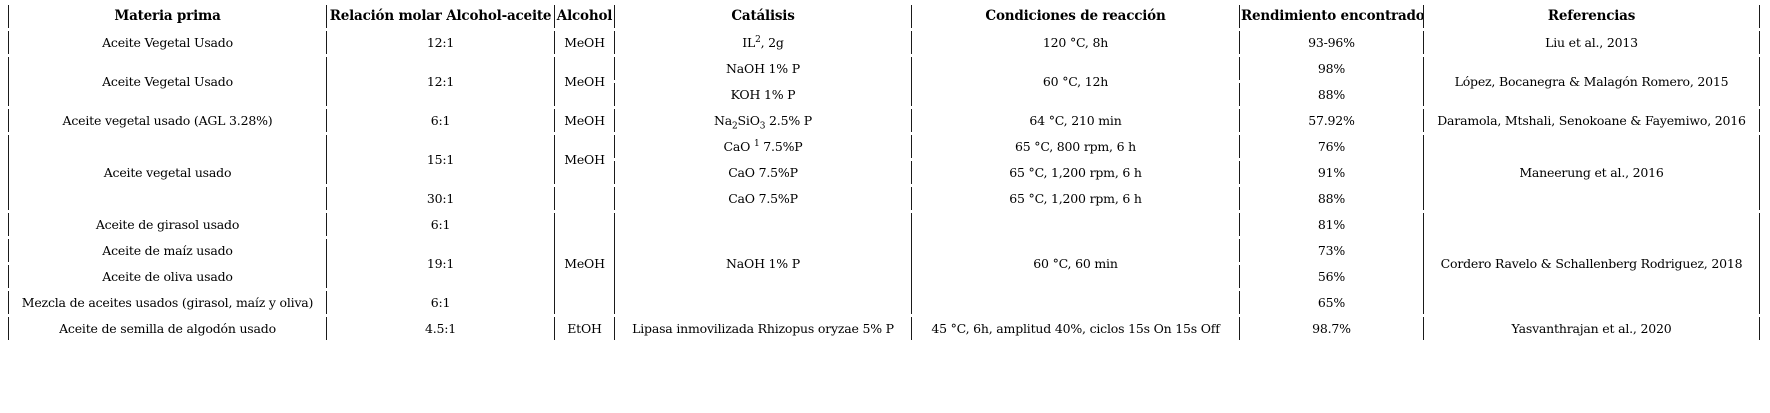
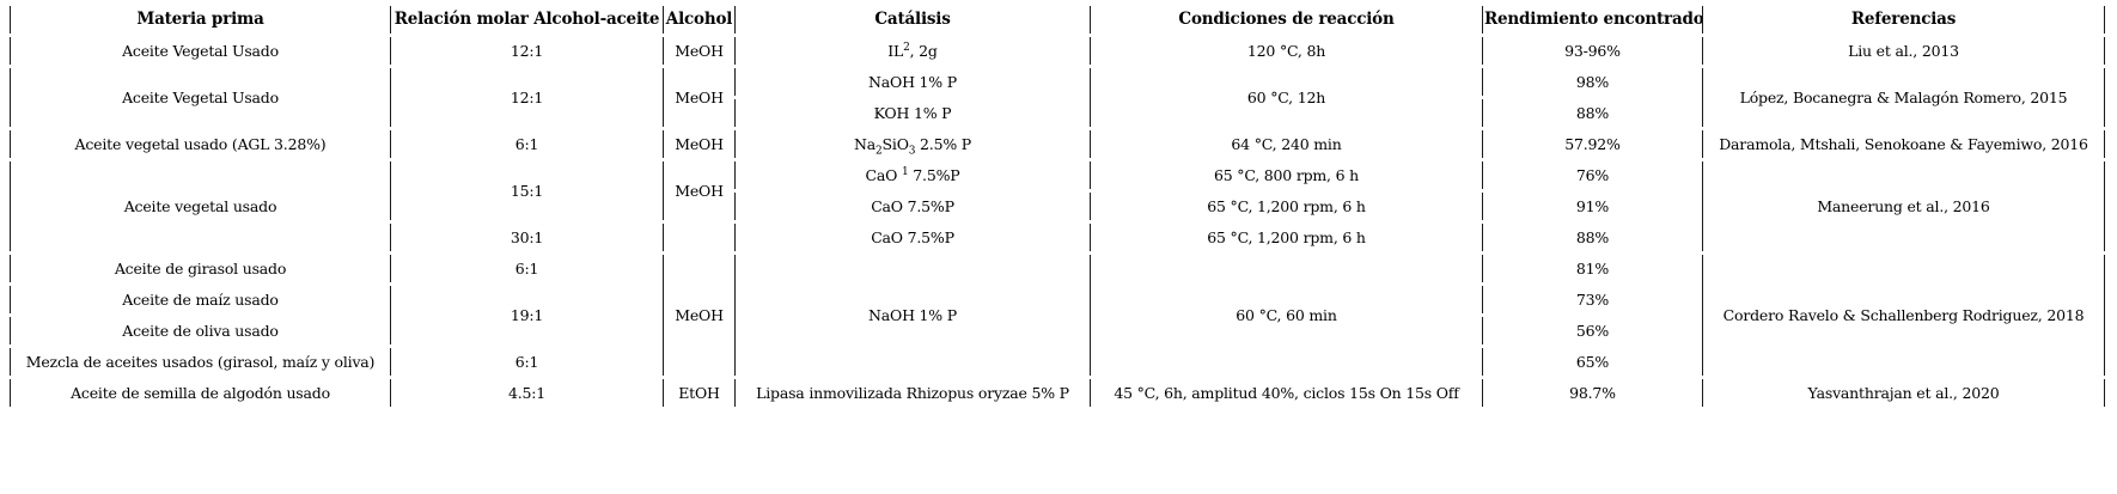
  Materia prima	Relación molar Alcohol-aceite	Alcohol	Catálisis	Condiciones de reacción	Rendimiento encontrado	Referencias
  Aceite Vegetal Usado	12:1	MeOH	IL2, 2g	120 °C, 8h	93-96%	Liu et al., 2013
  Aceite Vegetal Usado	12:1	MeOH	NaOH 1% P	60 °C, 12h	98%	López, Bocanegra & Malagón Romero, 2015
  KOH 1% P	88%
- Aceite vegetal usado (AGL 3.28%)	6:1	MeOH	Na2SiO3 2.5% P	64 °C, 210 min	57.92%	Daramola, Mtshali, Senokoane & Fayemiwo, 2016
+ Aceite vegetal usado (AGL 3.28%)	6:1	MeOH	Na2SiO3 2.5% P	64 °C, 240 min	57.92%	Daramola, Mtshali, Senokoane & Fayemiwo, 2016
  Aceite vegetal usado	15:1	MeOH	CaO 1 7.5%P	65 °C, 800 rpm, 6 h	76%	Maneerung et al., 2016
  CaO 7.5%P	65 °C, 1,200 rpm, 6 h	91%
  30:1		CaO 7.5%P	65 °C, 1,200 rpm, 6 h	88%
  Aceite de girasol usado	6:1	MeOH	NaOH 1% P	60 °C, 60 min	81%	Cordero Ravelo & Schallenberg Rodriguez, 2018
  Aceite de maíz usado	19:1	73%
  Aceite de oliva usado	56%
  Mezcla de aceites usados (girasol, maíz y oliva)	6:1	65%
  Aceite de semilla de algodón usado	4.5:1	EtOH	Lipasa inmovilizada Rhizopus oryzae 5% P	45 °C, 6h, amplitud 40%, ciclos 15s On 15s Off	98.7%	Yasvanthrajan et al., 2020
